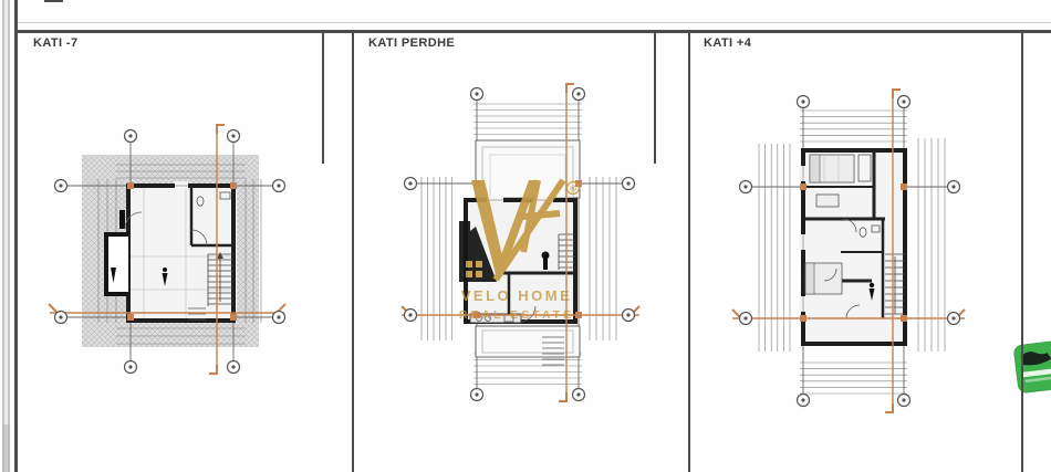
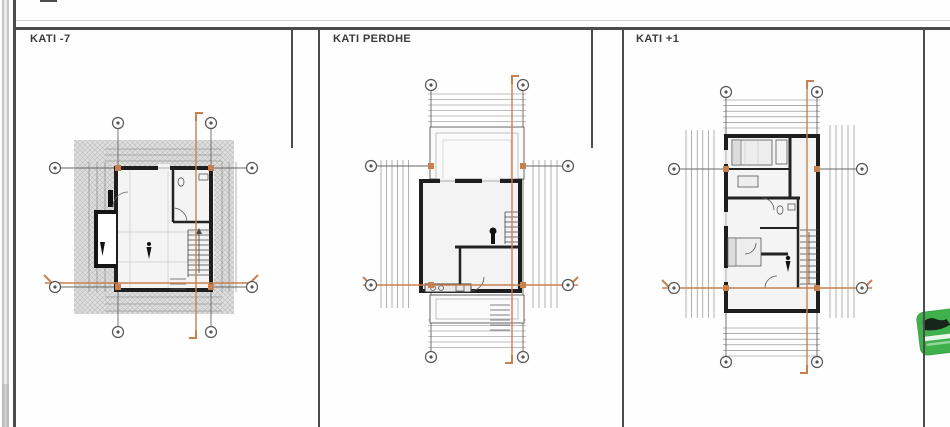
  KATI -7
  KATI PERDHE
- KATI +4
+ KATI +1
- ®
- VELO HOME
- REAL ESTATE
